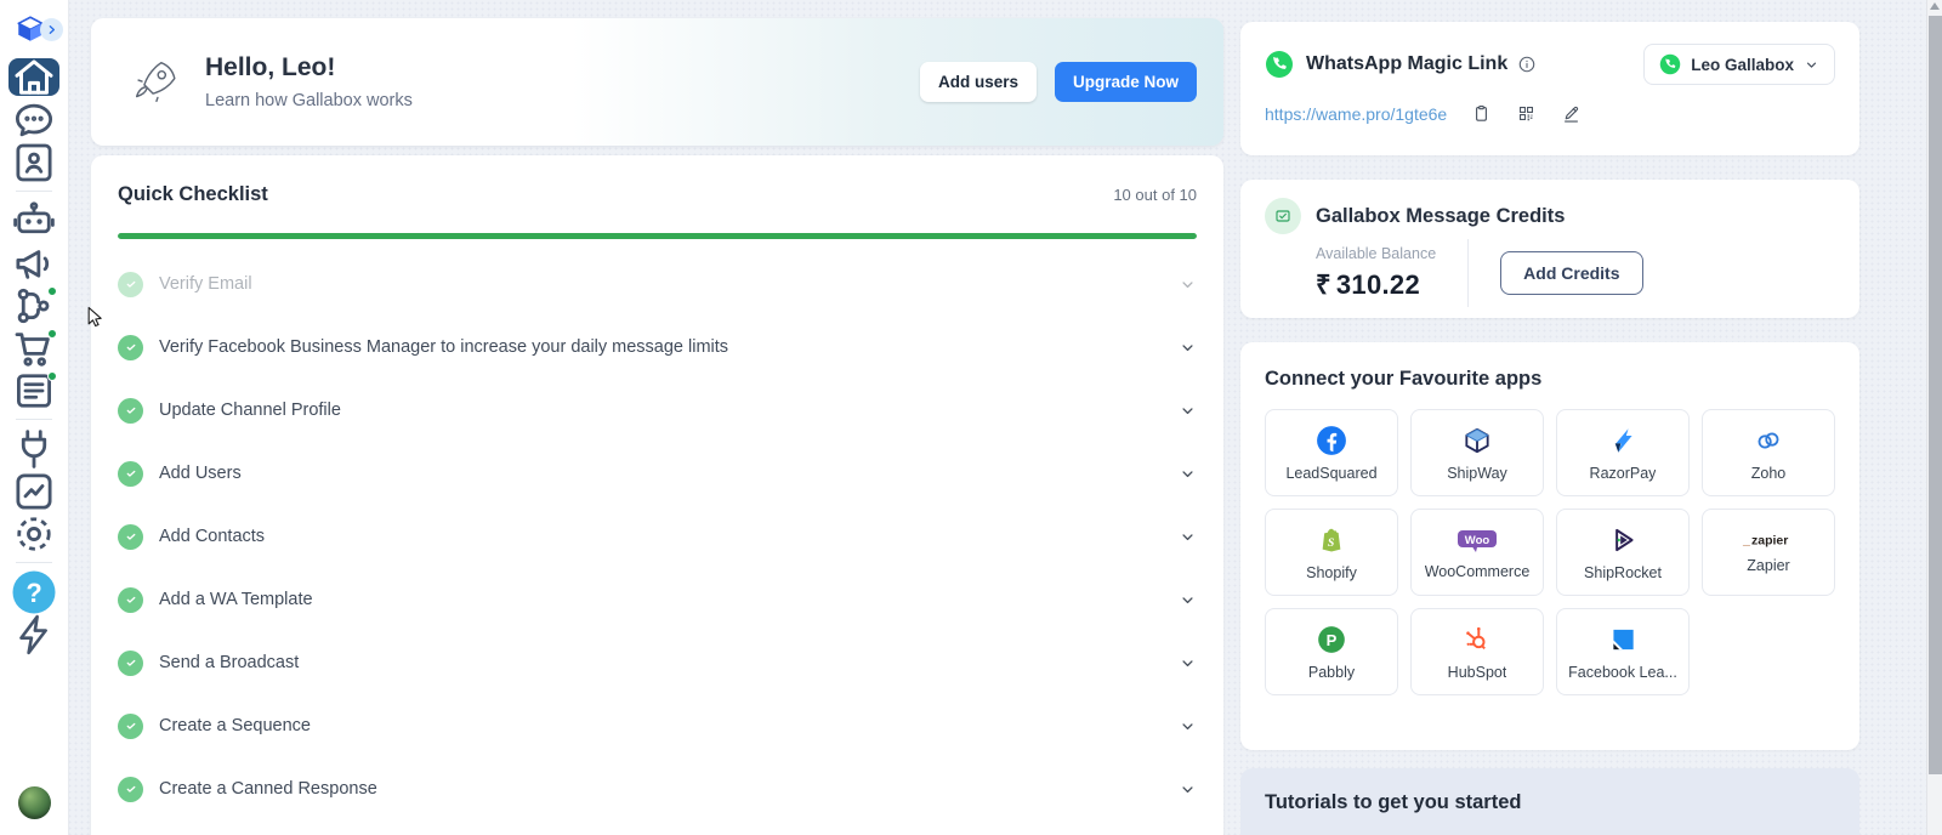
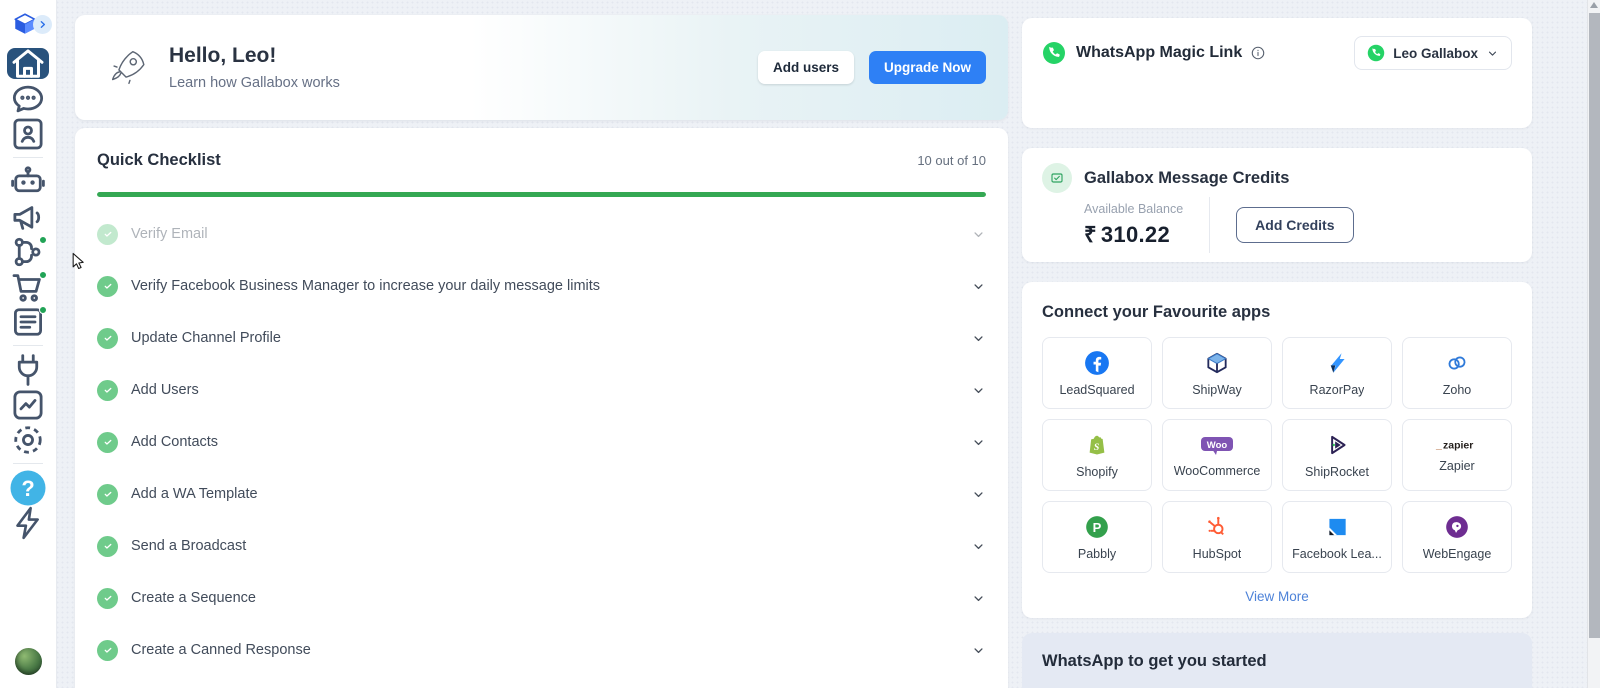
  ?
  Hello, Leo!
  Learn how Gallabox works
  Add users
  Upgrade Now
  Quick Checklist
  10 out of 10
  Verify Email
  Verify Facebook Business Manager to increase your daily message limits
  Update Channel Profile
  Add Users
  Add Contacts
  Add a WA Template
  Send a Broadcast
  Create a Sequence
  Create a Canned Response
  WhatsApp Magic Link
  Leo Gallabox
- https://wame.pro/1gte6e
  Gallabox Message Credits
  Available Balance
  ₹ 310.22
  Add Credits
  Connect your Favourite apps
  LeadSquared
  ShipWay
  RazorPay
  Zoho
  S
  Shopify
  Woo
  WooCommerce
  ShipRocket
  _
  zapier
  Zapier
  P
  Pabbly
  HubSpot
  Facebook Lea...
+ WebEngage
+ View More
- Tutorials to get you started
+ WhatsApp to get you started
